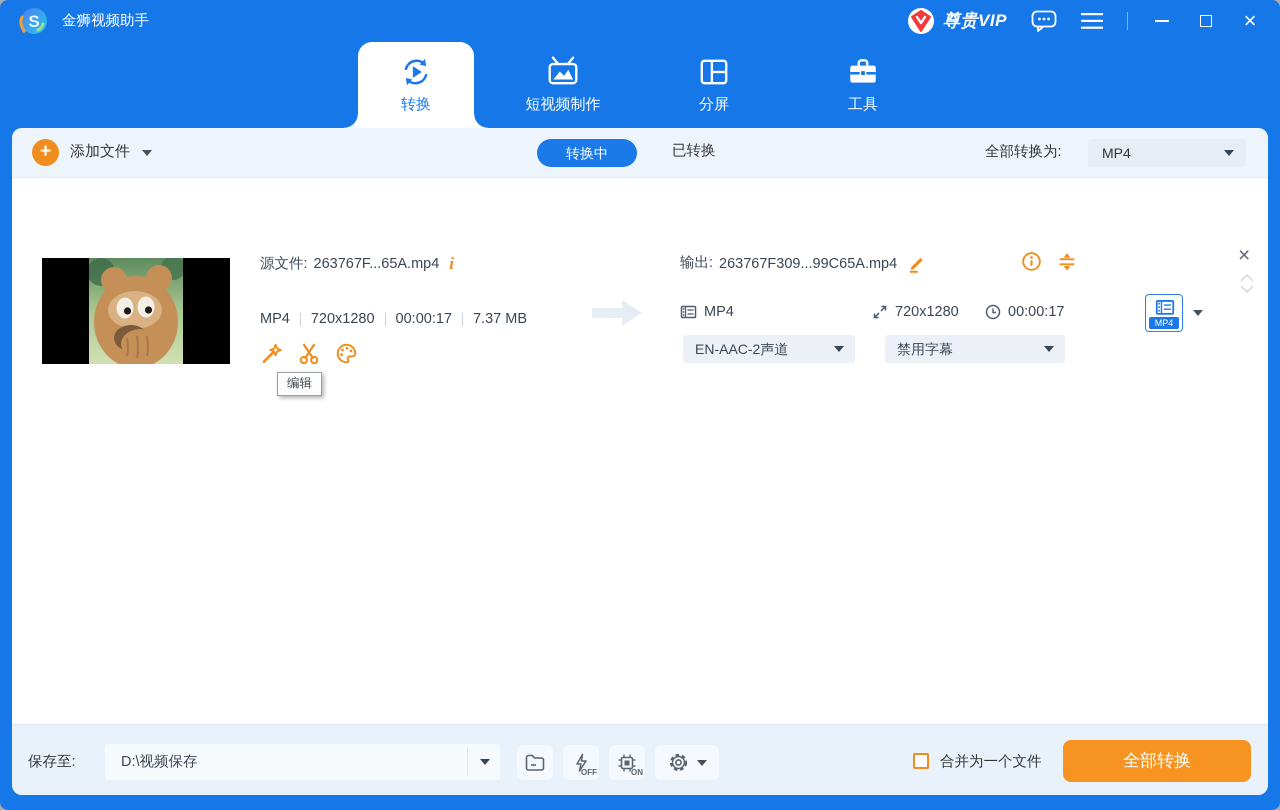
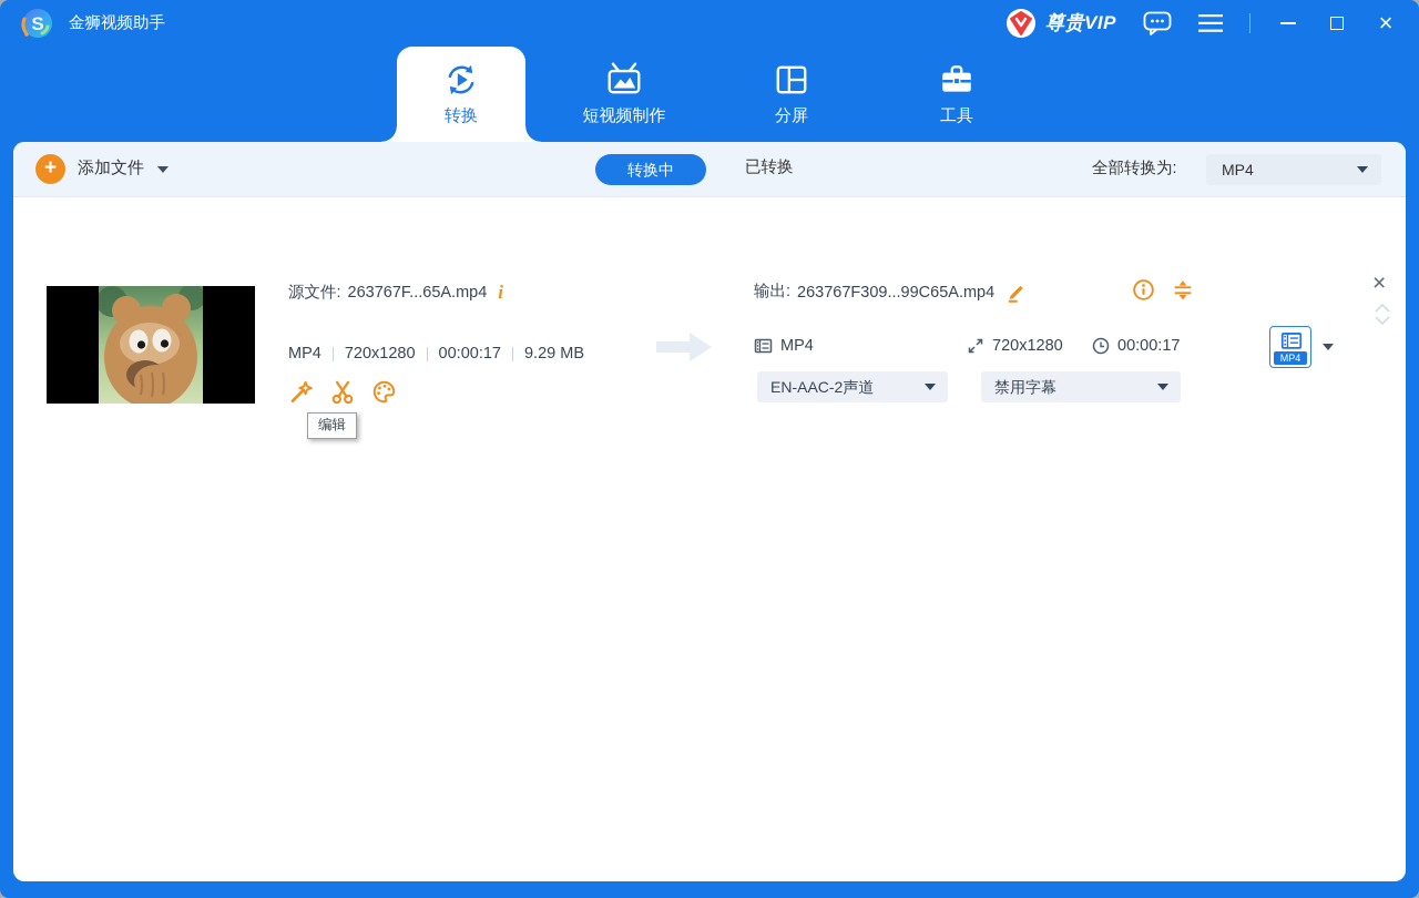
  S
  金狮视频助手
  尊贵VIP
  ×
  转换
  短视频制作
  分屏
  工具
  +
  添加文件
  转换中
  已转换
  全部转换为:
  MP4
  源文件:
  263767F...65A.mp4
  i
  MP4
  720x1280
  00:00:17
- 7.37 MB
+ 9.29 MB
  编辑
  输出:
  263767F309...99C65A.mp4
  MP4
  720x1280
  00:00:17
  EN-AAC-2声道
  禁用字幕
  MP4
  ×
- 保存至:
- D:\视频保存
- OFF
- ON
- 合并为一个文件
- 全部转换
